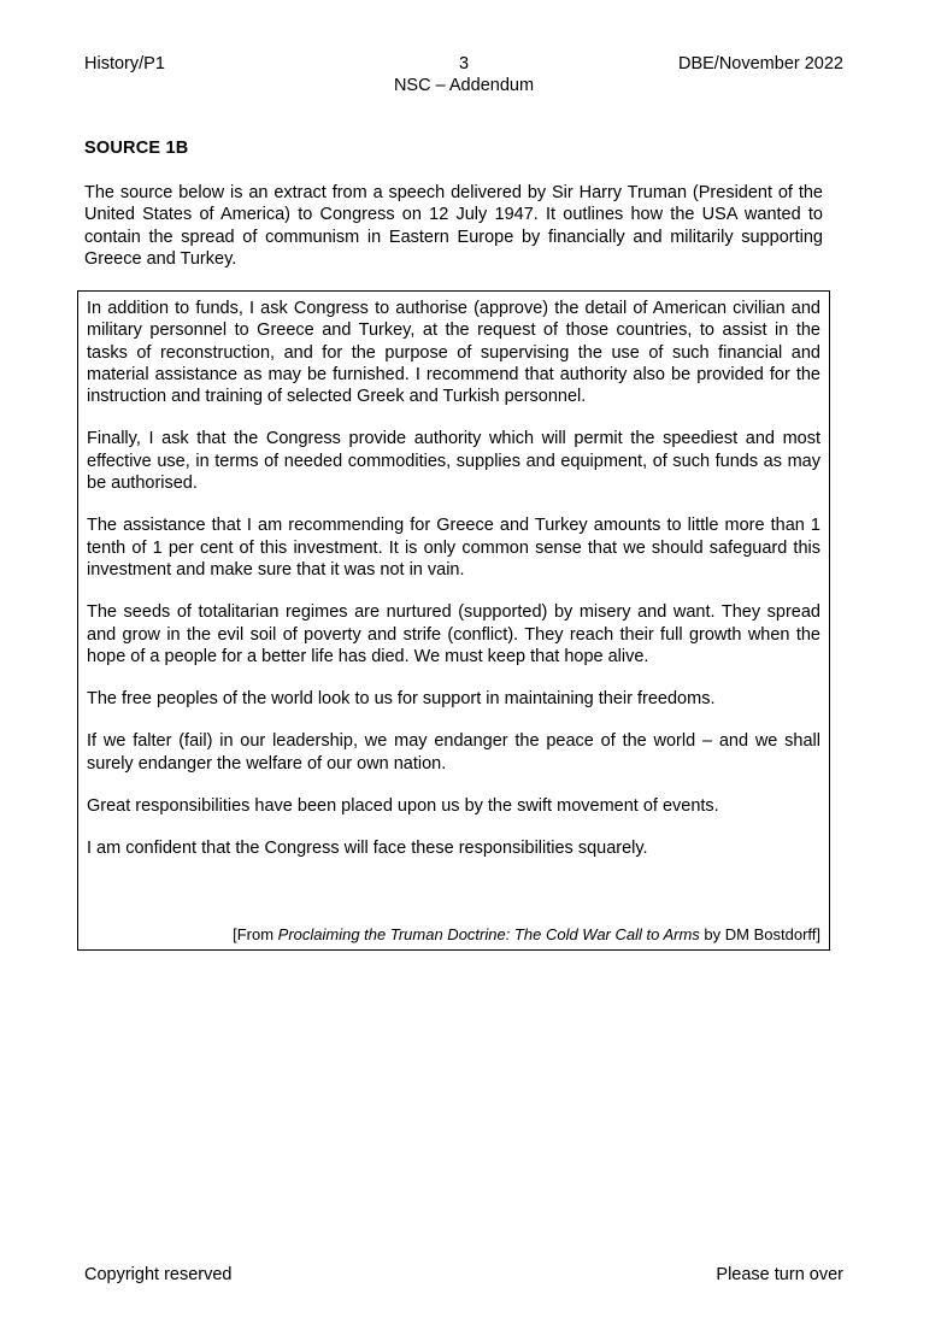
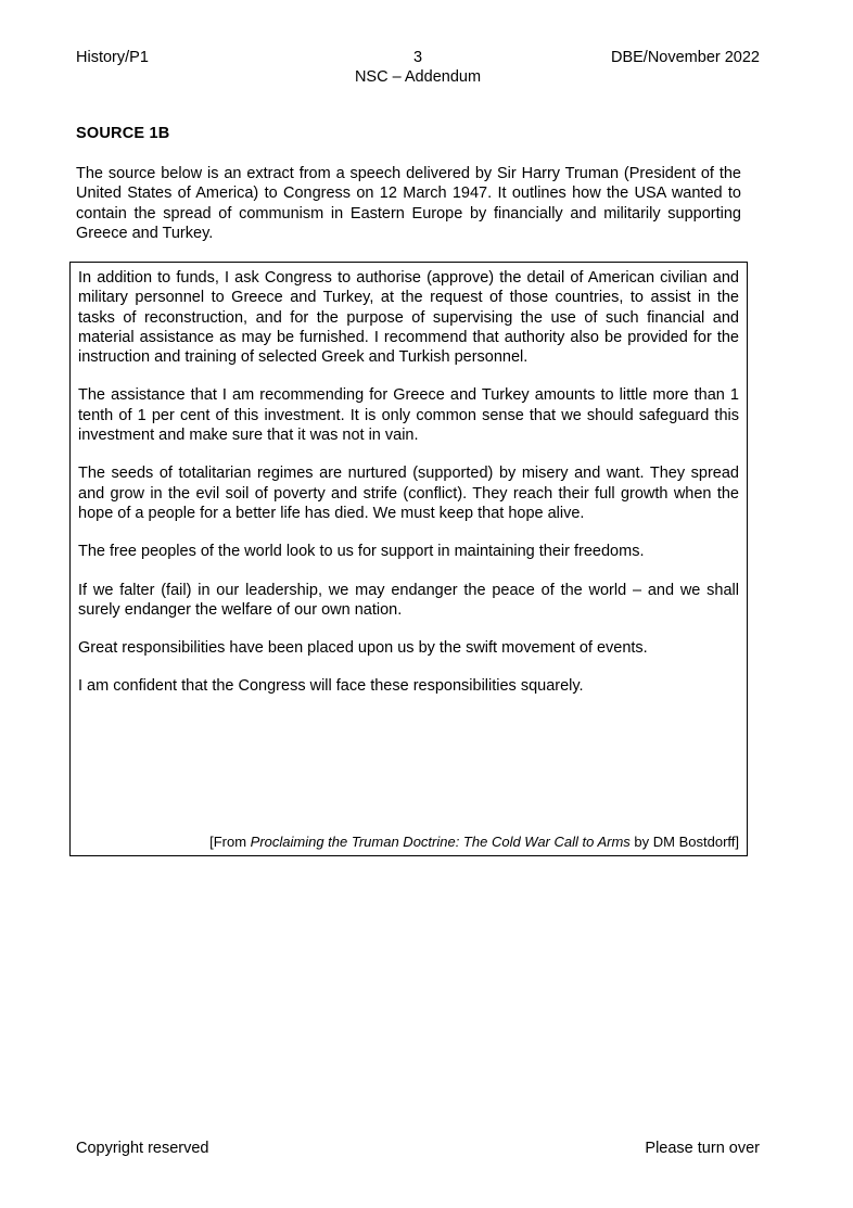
  History/P1
  3
  NSC – Addendum
  DBE/November 2022
  SOURCE 1B
- The source below is an extract from a speech delivered by Sir Harry Truman (President of the United States of America) to Congress on 12 July 1947. It outlines how the USA wanted to contain the spread of communism in Eastern Europe by financially and militarily supporting Greece and Turkey.
+ The source below is an extract from a speech delivered by Sir Harry Truman (President of the United States of America) to Congress on 12 March 1947. It outlines how the USA wanted to contain the spread of communism in Eastern Europe by financially and militarily supporting Greece and Turkey.
  In addition to funds, I ask Congress to authorise (approve) the detail of American civilian and military personnel to Greece and Turkey, at the request of those countries, to assist in the tasks of reconstruction, and for the purpose of supervising the use of such financial and material assistance as may be furnished. I recommend that authority also be provided for the instruction and training of selected Greek and Turkish personnel.
- Finally, I ask that the Congress provide authority which will permit the speediest and most effective use, in terms of needed commodities, supplies and equipment, of such funds as may be authorised.
  The assistance that I am recommending for Greece and Turkey amounts to little more than 1 tenth of 1 per cent of this investment. It is only common sense that we should safeguard this investment and make sure that it was not in vain.
  The seeds of totalitarian regimes are nurtured (supported) by misery and want. They spread and grow in the evil soil of poverty and strife (conflict). They reach their full growth when the hope of a people for a better life has died. We must keep that hope alive.
  The free peoples of the world look to us for support in maintaining their freedoms.
  If we falter (fail) in our leadership, we may endanger the peace of the world – and we shall surely endanger the welfare of our own nation.
  Great responsibilities have been placed upon us by the swift movement of events.
  I am confident that the Congress will face these responsibilities squarely.
  [From Proclaiming the Truman Doctrine: The Cold War Call to Arms by DM Bostdorff]
  Copyright reserved
  Please turn over
